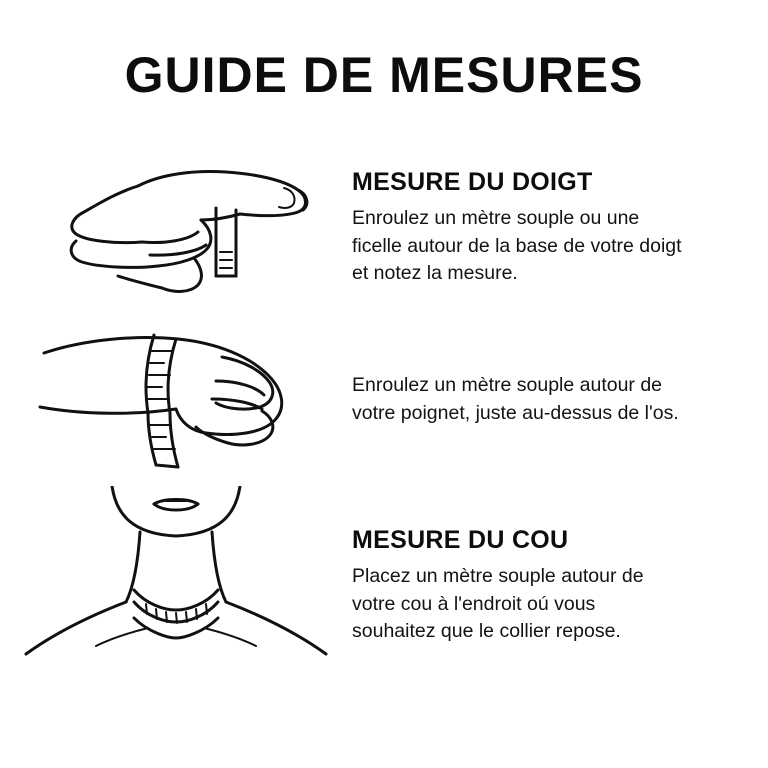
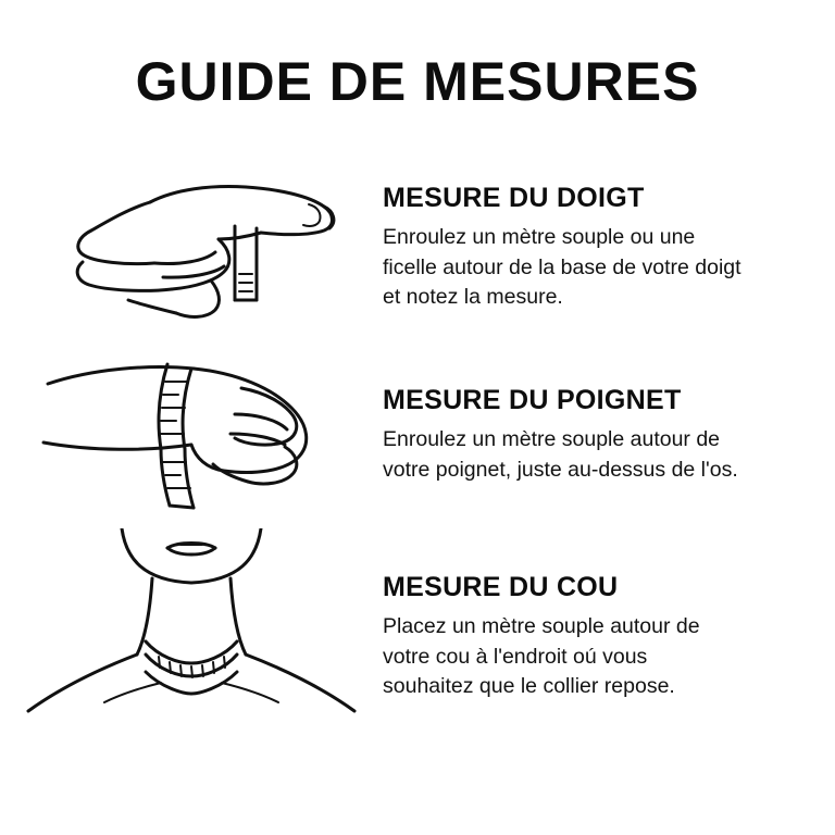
  GUIDE DE MESURES
  MESURE DU DOIGT
  Enroulez un mètre souple ou une ficelle autour de la base de votre doigt et notez la mesure.
+ MESURE DU POIGNET
  Enroulez un mètre souple autour de votre poignet, juste au-dessus de l'os.
  MESURE DU COU
  Placez un mètre souple autour de votre cou à l'endroit oú vous souhaitez que le collier repose.
